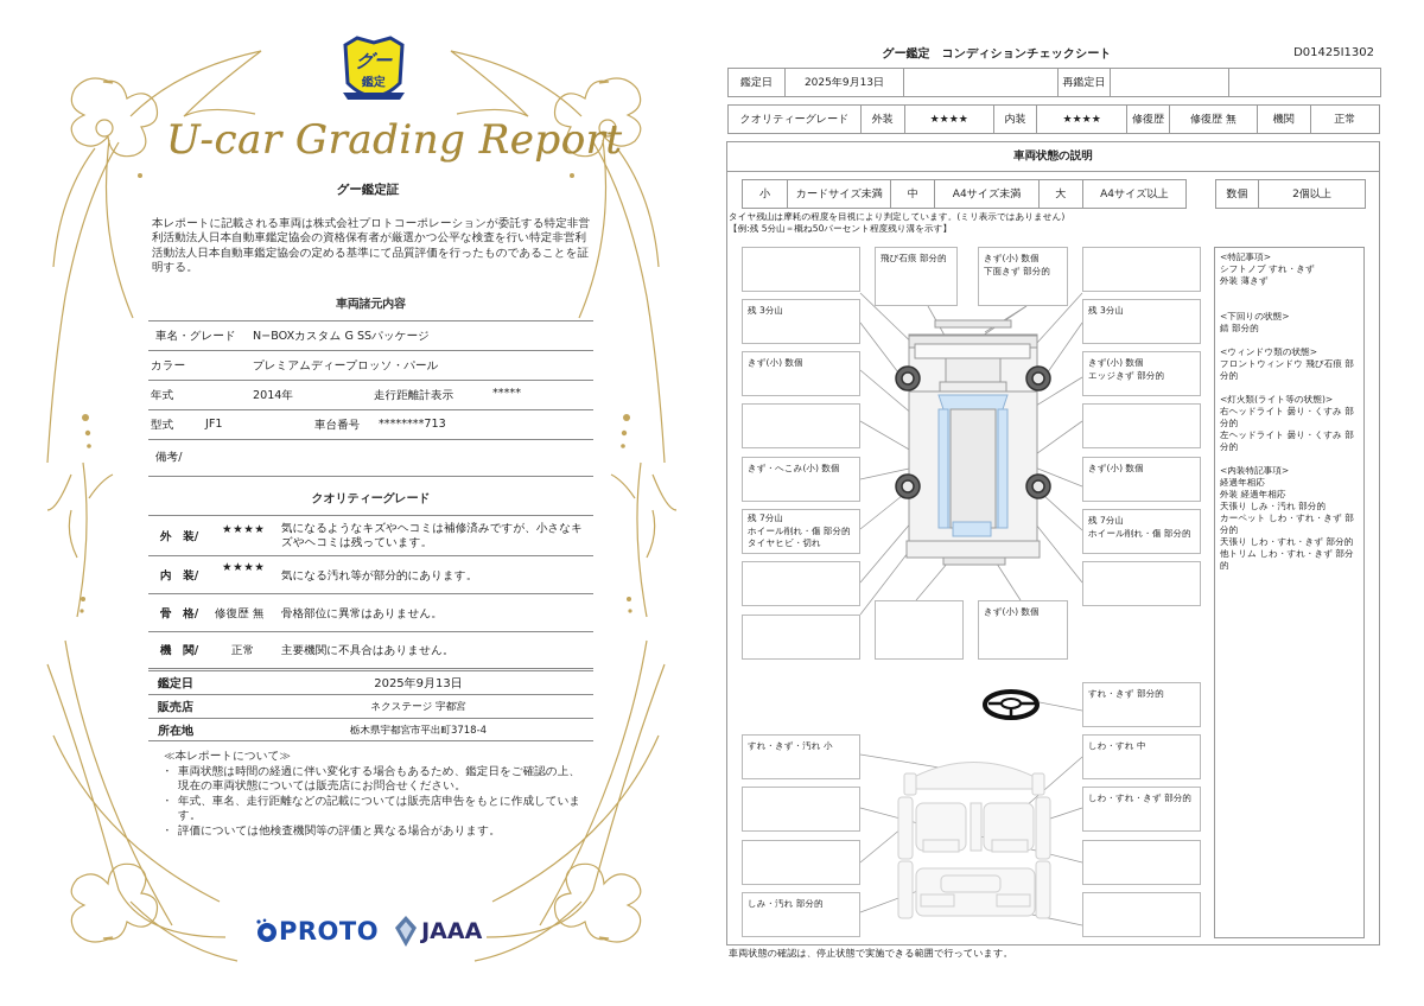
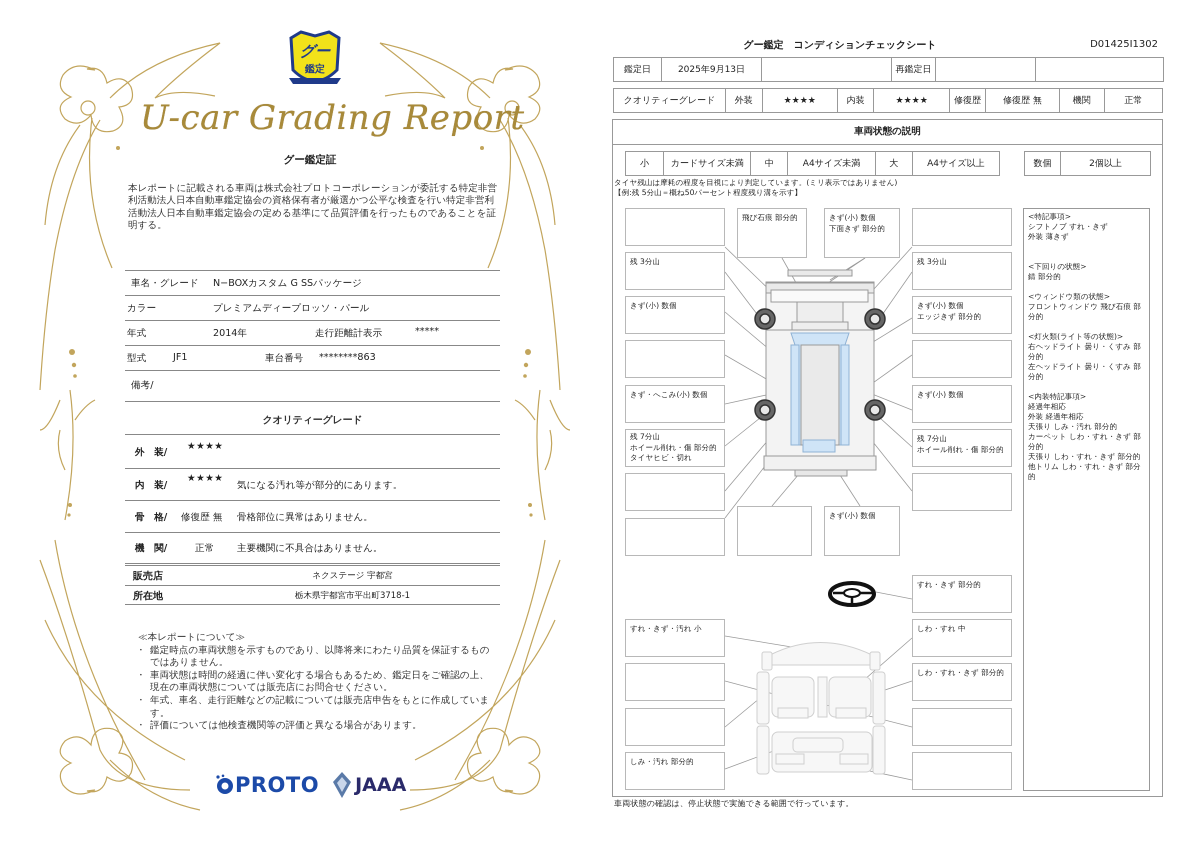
  グー
  鑑定
  U-car Grading Rep
  グー鑑定証
  本レポートに記載される車両は株式会社プロトコーポレーションが委託する特定非営利活動法人日本自動車鑑定協会の資格保有者が厳選かつ公平な検査を行い特定非営利活動法人日本自動車鑑定協会の定める基準にて品質評価を行ったものであることを証明する。
- 車両諸元内容
  車名・グレード
  N−BOXカスタム G SSパッケージ
  カラー
  プレミアムディープロッソ・パール
  年式
  2014年
  走行距離計表示
  *****
  型式
  JF1
  車台番号
- ********713
+ ********863
  備考/
  クオリティーグレード
  外 装/
  ★★★★
- 気になるようなキズやヘコミは補修済みですが、小さなキズやヘコミは残っています。
  内 装/
  ★★★★
  気になる汚れ等が部分的にあります。
  骨 格/
  修復歴 無
  骨格部位に異常はありません。
  機 関/
  正常
  主要機関に不具合はありません。
- 鑑定日
- 2025年9月13日
  販売店
  ネクステージ 宇都宮
  所在地
- 栃木県宇都宮市平出町3718-4
+ 栃木県宇都宮市平出町3718-1
  ≪本レポートについて≫
+ 鑑定時点の車両状態を示すものであり、以降将来にわたり品質を保証するものではありません。
  車両状態は時間の経過に伴い変化する場合もあるため、鑑定日をご確認の上、現在の車両状態については販売店にお問合せください。
  年式、車名、走行距離などの記載については販売店申告をもとに作成しています。
  評価については他検査機関等の評価と異なる場合があります。
  PROTO
  JAAA
  グー鑑定 コンディションチェックシート
  D01425I1302
  鑑定日	2025年9月13日		再鑑定日
  クオリティーグレード	外装	★★★★	内装	★★★★	修復歴	修復歴 無	機関	正常
  車両状態の説明
  小	カードサイズ未満	中	A4サイズ未満	大	A4サイズ以上
  数個	2個以上
  タイヤ残山は摩耗の程度を目視により判定しています。(ミリ表示ではありません)
  【例:残 5分山＝概ね50パーセント程度残り溝を示す】
  飛び石痕 部分的
  きず(小) 数個
  下面きず 部分的
  残 3分山
  残 3分山
  きず(小) 数個
  きず(小) 数個
  エッジきず 部分的
  きず・へこみ(小) 数個
  きず(小) 数個
  残 7分山
  ホイール削れ・傷 部分的
  タイヤヒビ・切れ
  残 7分山
  ホイール削れ・傷 部分的
  きず(小) 数個
  すれ・きず 部分的
  すれ・きず・汚れ 小
  しわ・すれ 中
  しわ・すれ・きず 部分的
  しみ・汚れ 部分的
  <特記事項>
  シフトノブ すれ・きず
  外装 薄きず
  <下回りの状態>
  錆 部分的
  <ウィンドウ類の状態>
  フロントウィンドウ 飛び石痕 部分的
  <灯火類(ライト等の状態)>
  右ヘッドライト 曇り・くすみ 部分的
  左ヘッドライト 曇り・くすみ 部分的
  <内装特記事項>
  経過年相応
  外装 経過年相応
  天張り しみ・汚れ 部分的
  カーペット しわ・すれ・きず 部分的
  天張り しわ・すれ・きず 部分的
  他トリム しわ・すれ・きず 部分的
  車両状態の確認は、停止状態で実施できる範囲で行っています。
